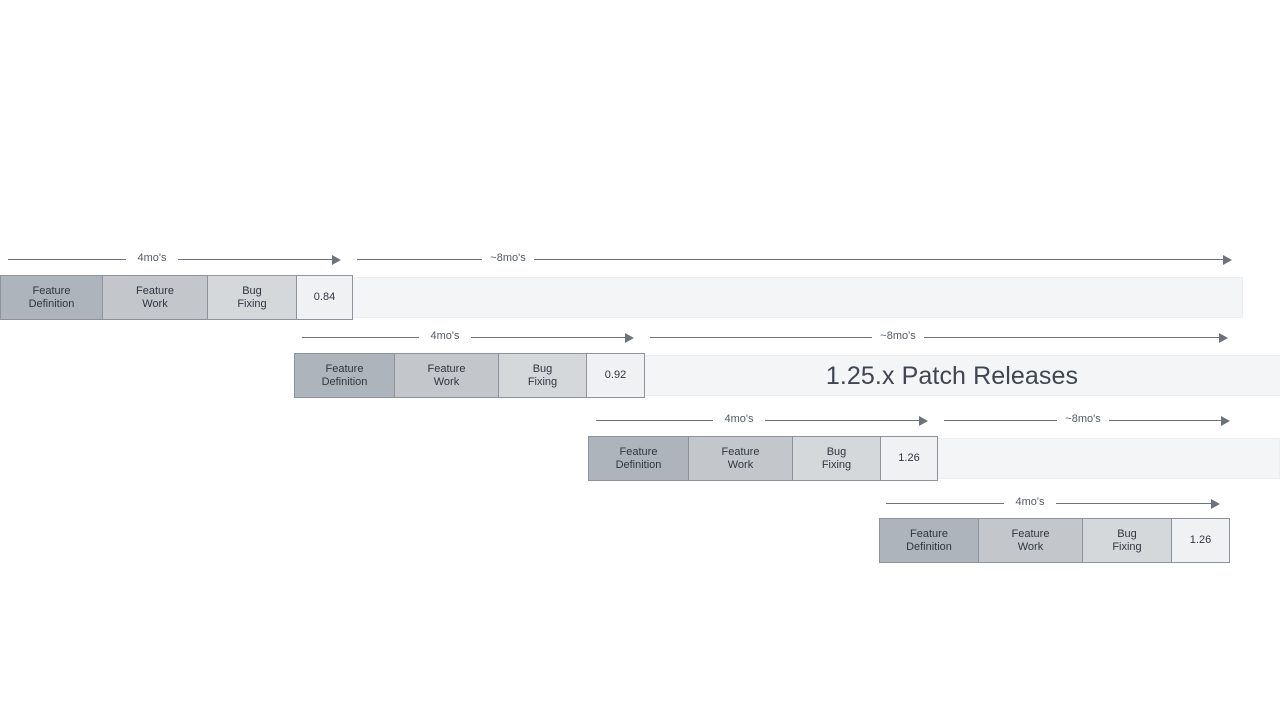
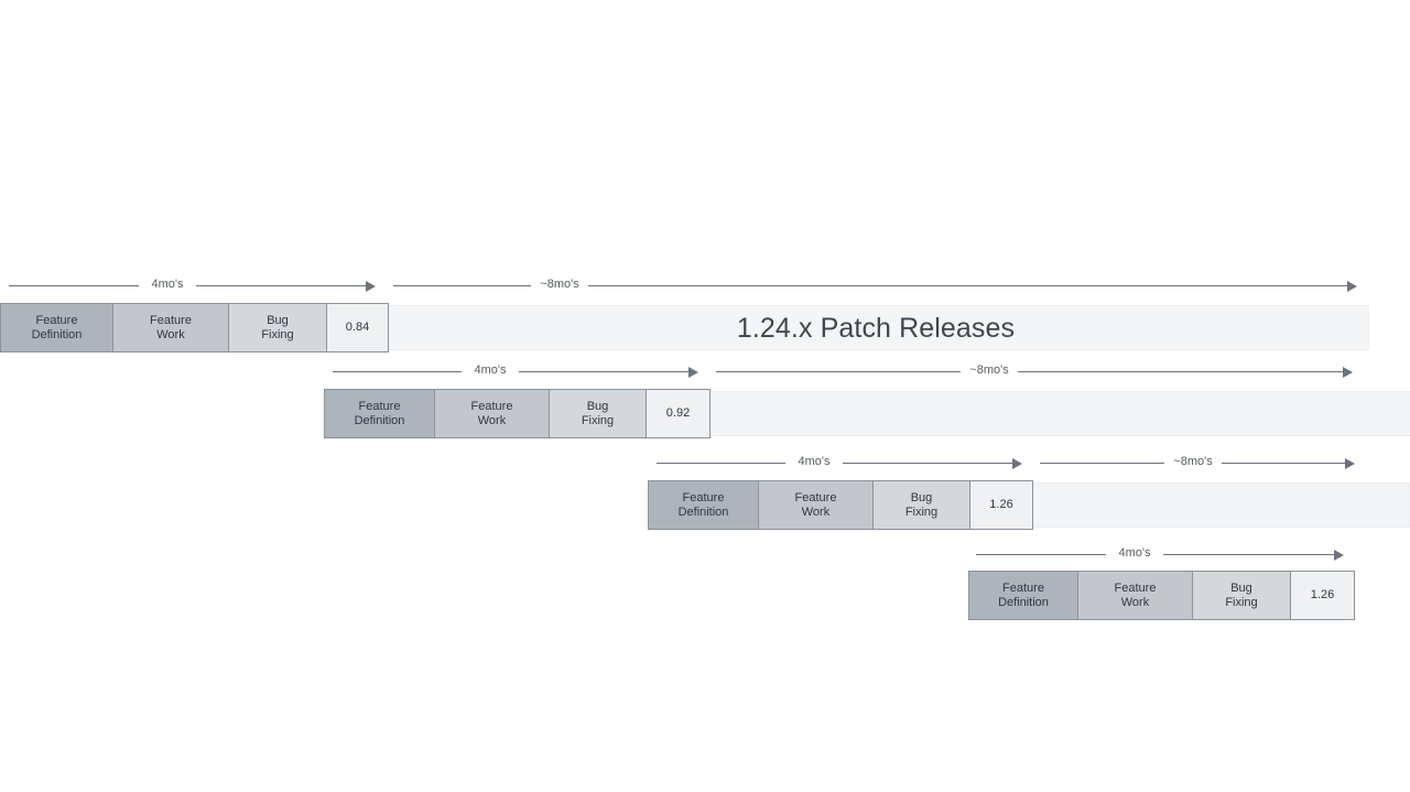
+ 1.24.x Patch Releases
  Feature
  Definition
  Feature
  Work
  Bug
  Fixing
  0.84
  4mo's
  ~8mo's
- 1.25.x Patch Releases
  Feature
  Definition
  Feature
  Work
  Bug
  Fixing
  0.92
  4mo's
  ~8mo's
  Feature
  Definition
  Feature
  Work
  Bug
  Fixing
  1.26
  4mo's
  ~8mo's
  Feature
  Definition
  Feature
  Work
  Bug
  Fixing
  1.26
  4mo's
